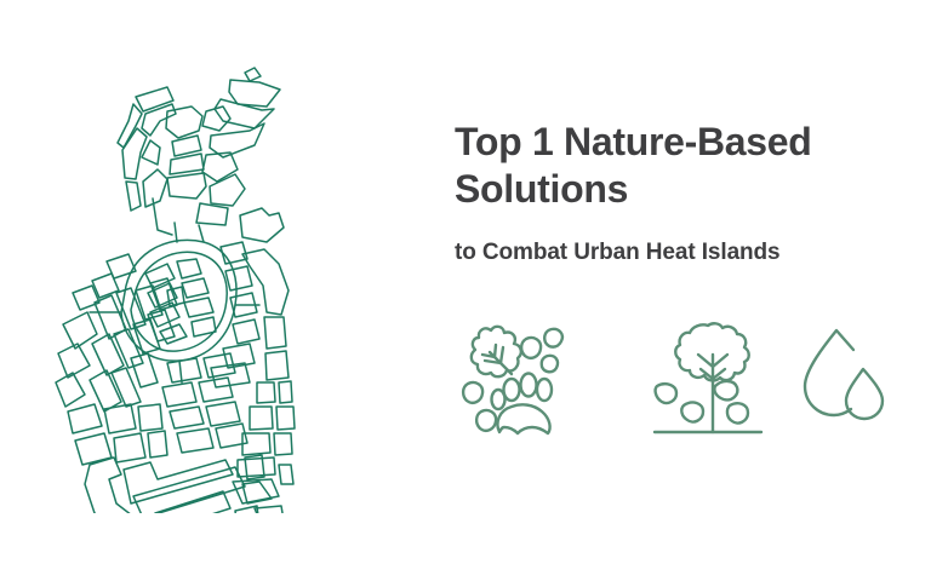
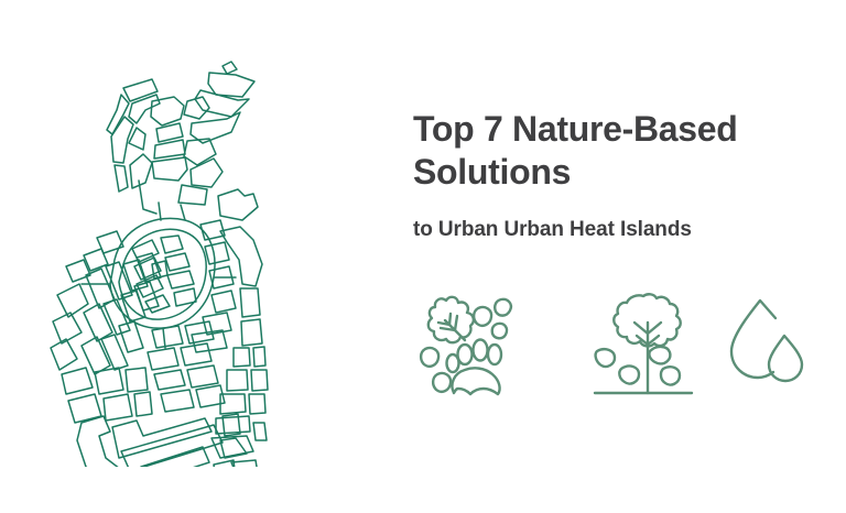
- Top 1 Nature-Based
+ Top 7 Nature-Based
  Solutions
- to Combat Urban Heat Islands
+ to Urban Urban Heat Islands
